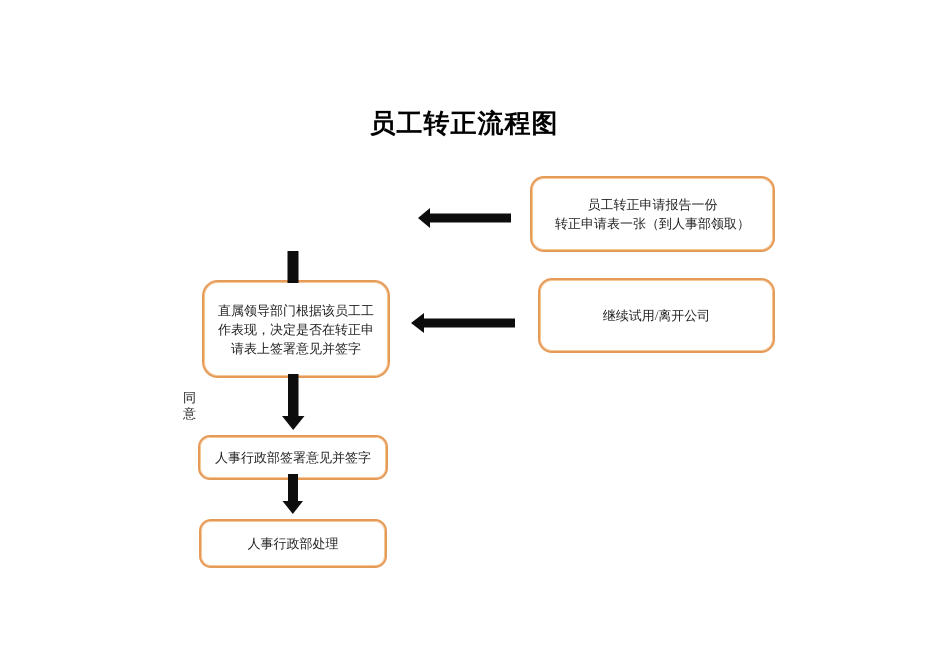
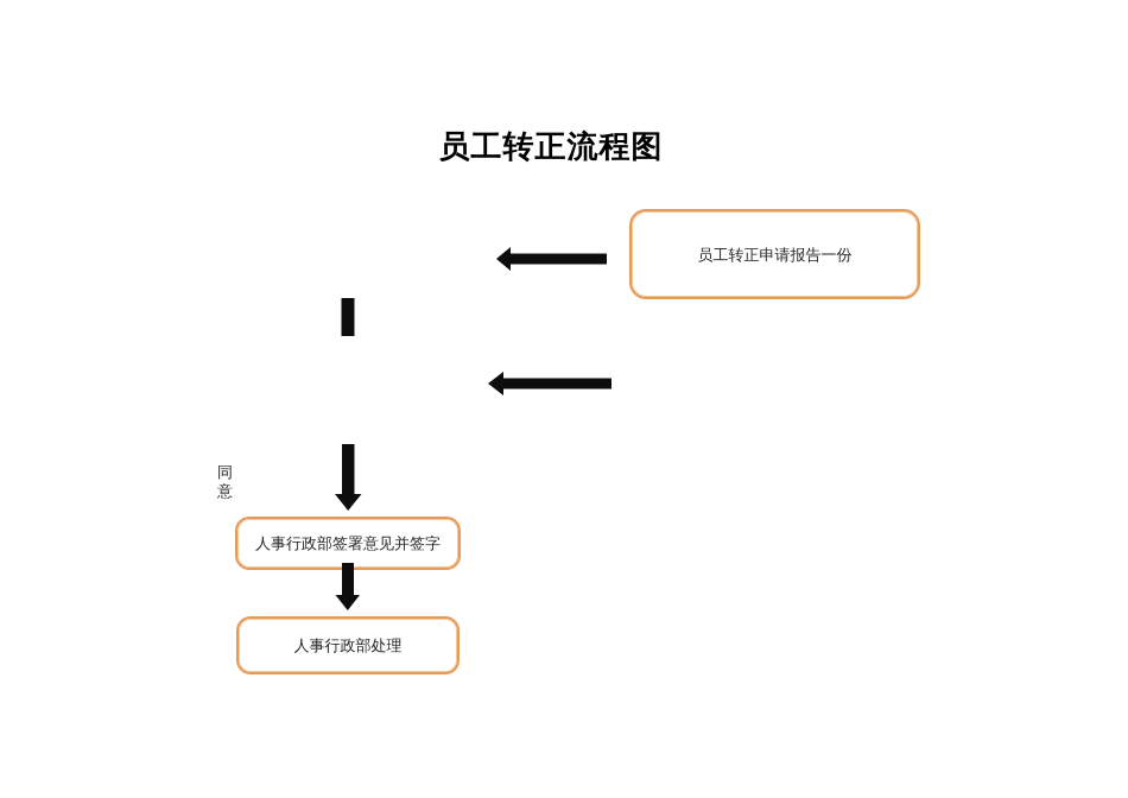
  员工转正流程图
  员工转正申请报告一份
- 转正申请表一张（到人事部领取）
- 直属领导部门根据该员工工作表现，决定是否在转正申请表上签署意见并签字
- 继续试用/离开公司
  人事行政部签署意见并签字
  人事行政部处理
  同意
